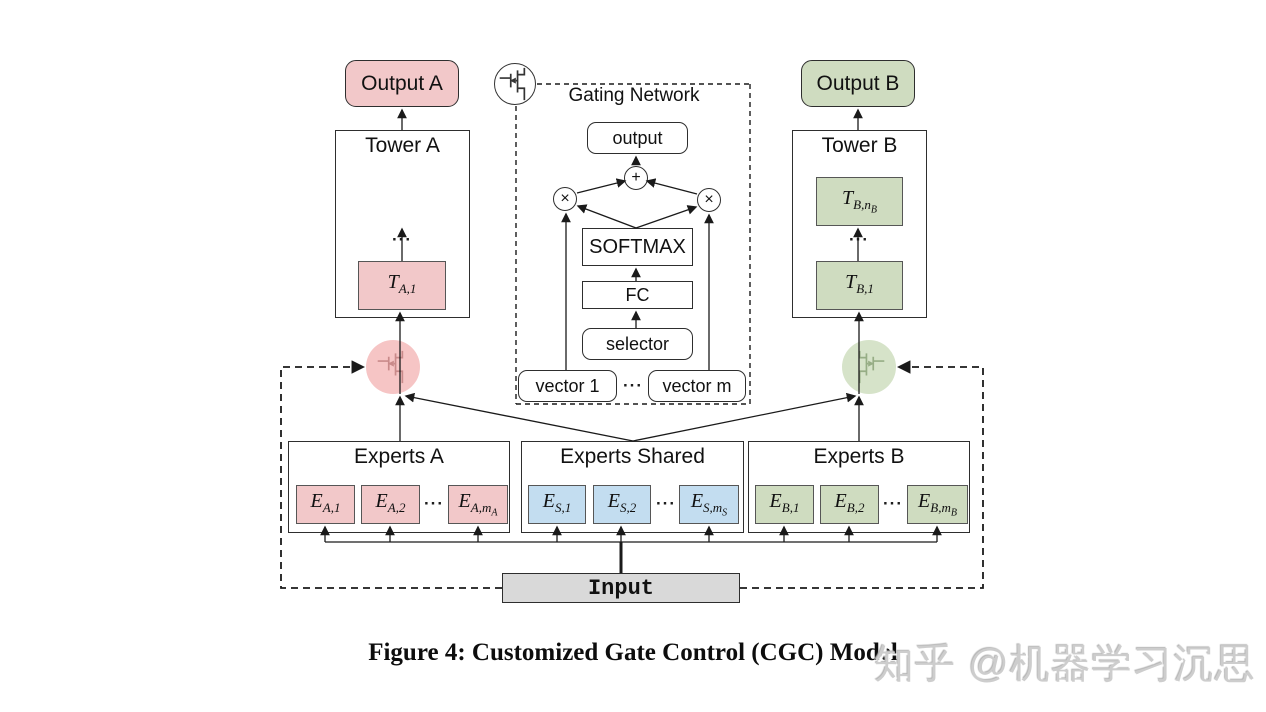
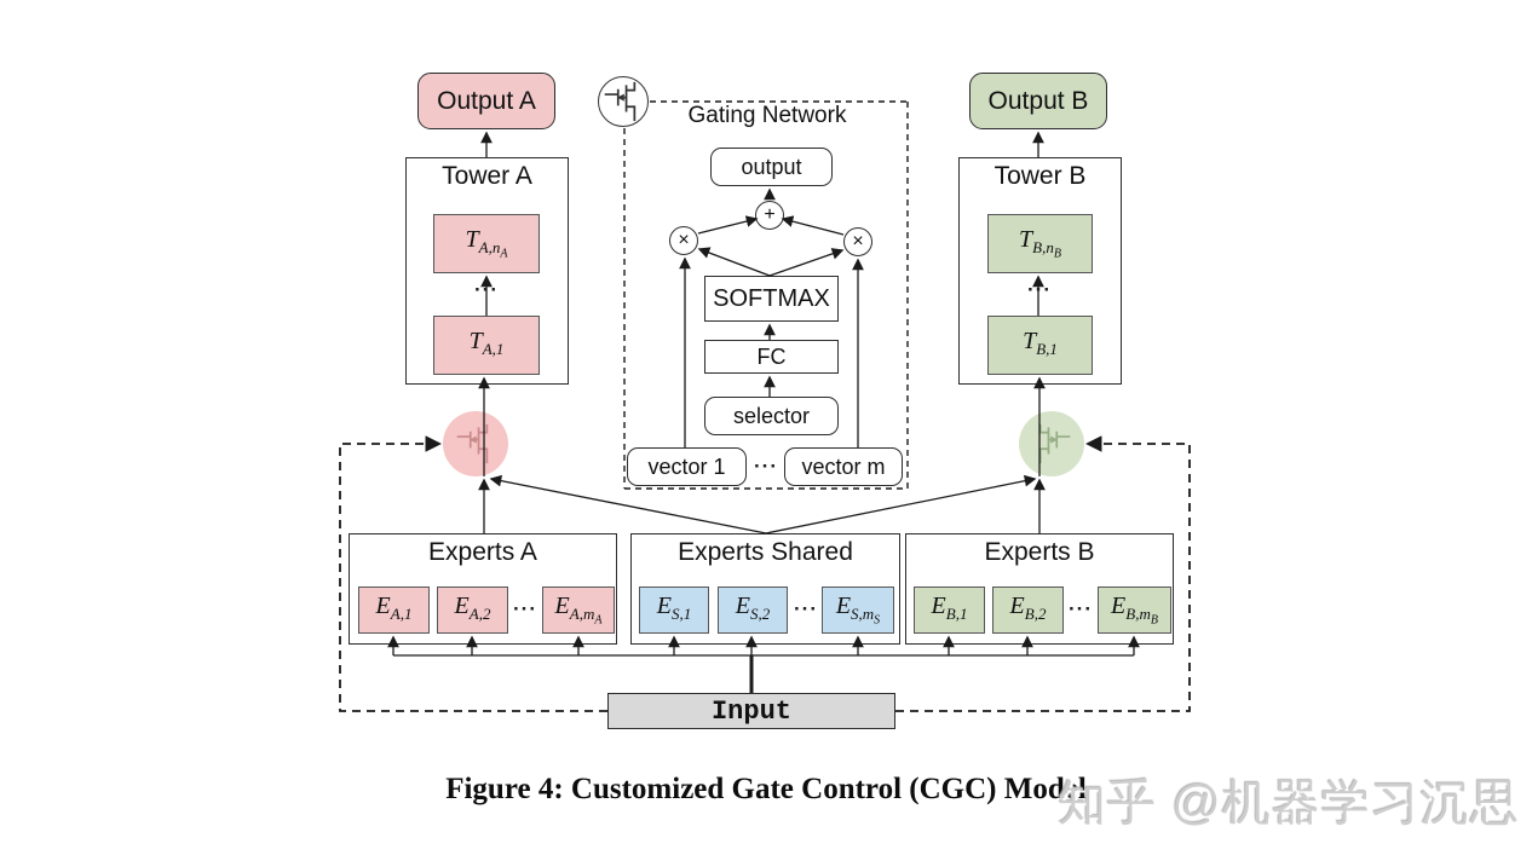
  Output A
  Output B
  Tower A
+ TA,nA
  TA,1
  Tower B
  TB,nB
  TB,1
  ···
  Gating Network
  output
  +
  ×
  ×
  SOFTMAX
  FC
  selector
  vector 1
  vector m
  ···
  Experts A
  EA,1
  EA,2
  ···
  EA,mA
  Experts Shared
  ES,1
  ES,2
  ···
  ES,mS
  Experts B
  EB,1
  EB,2
  ···
  EB,mB
  Input
  Figure 4: Customized Gate Control (CGC) Model
  知乎 @机器学习沉思
